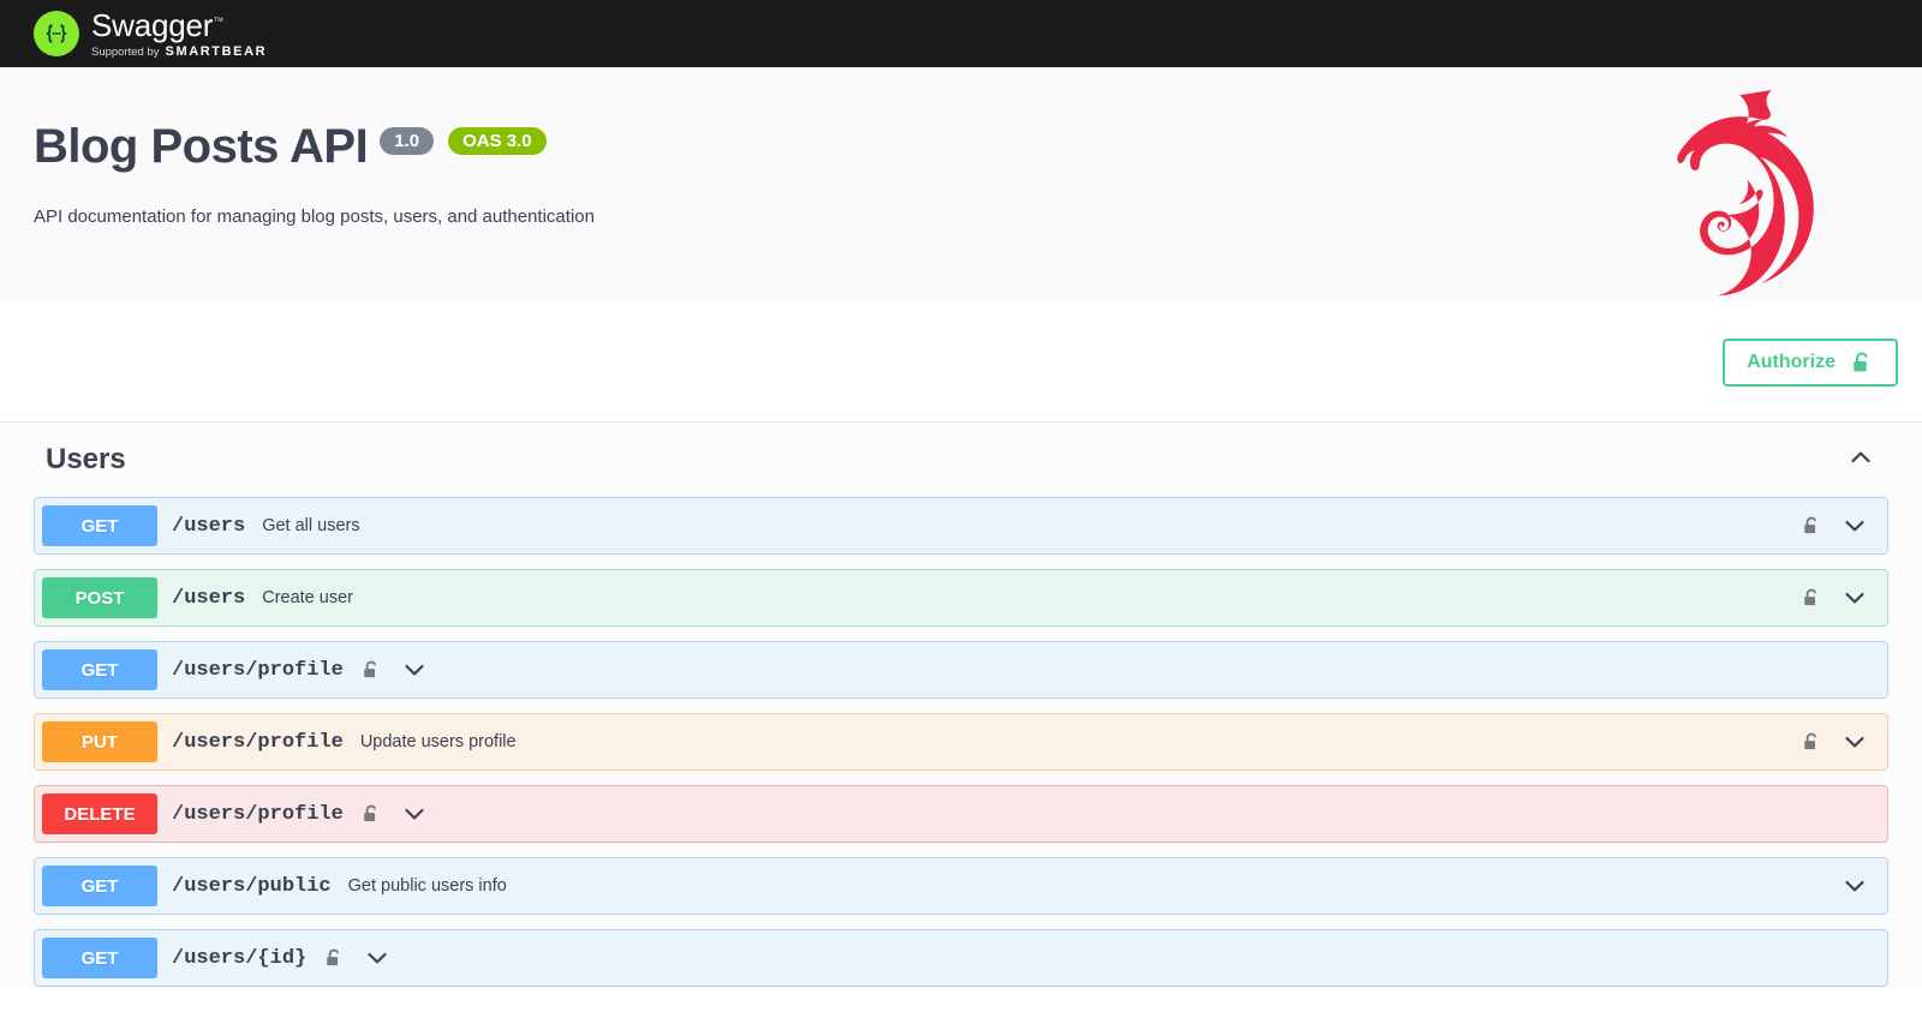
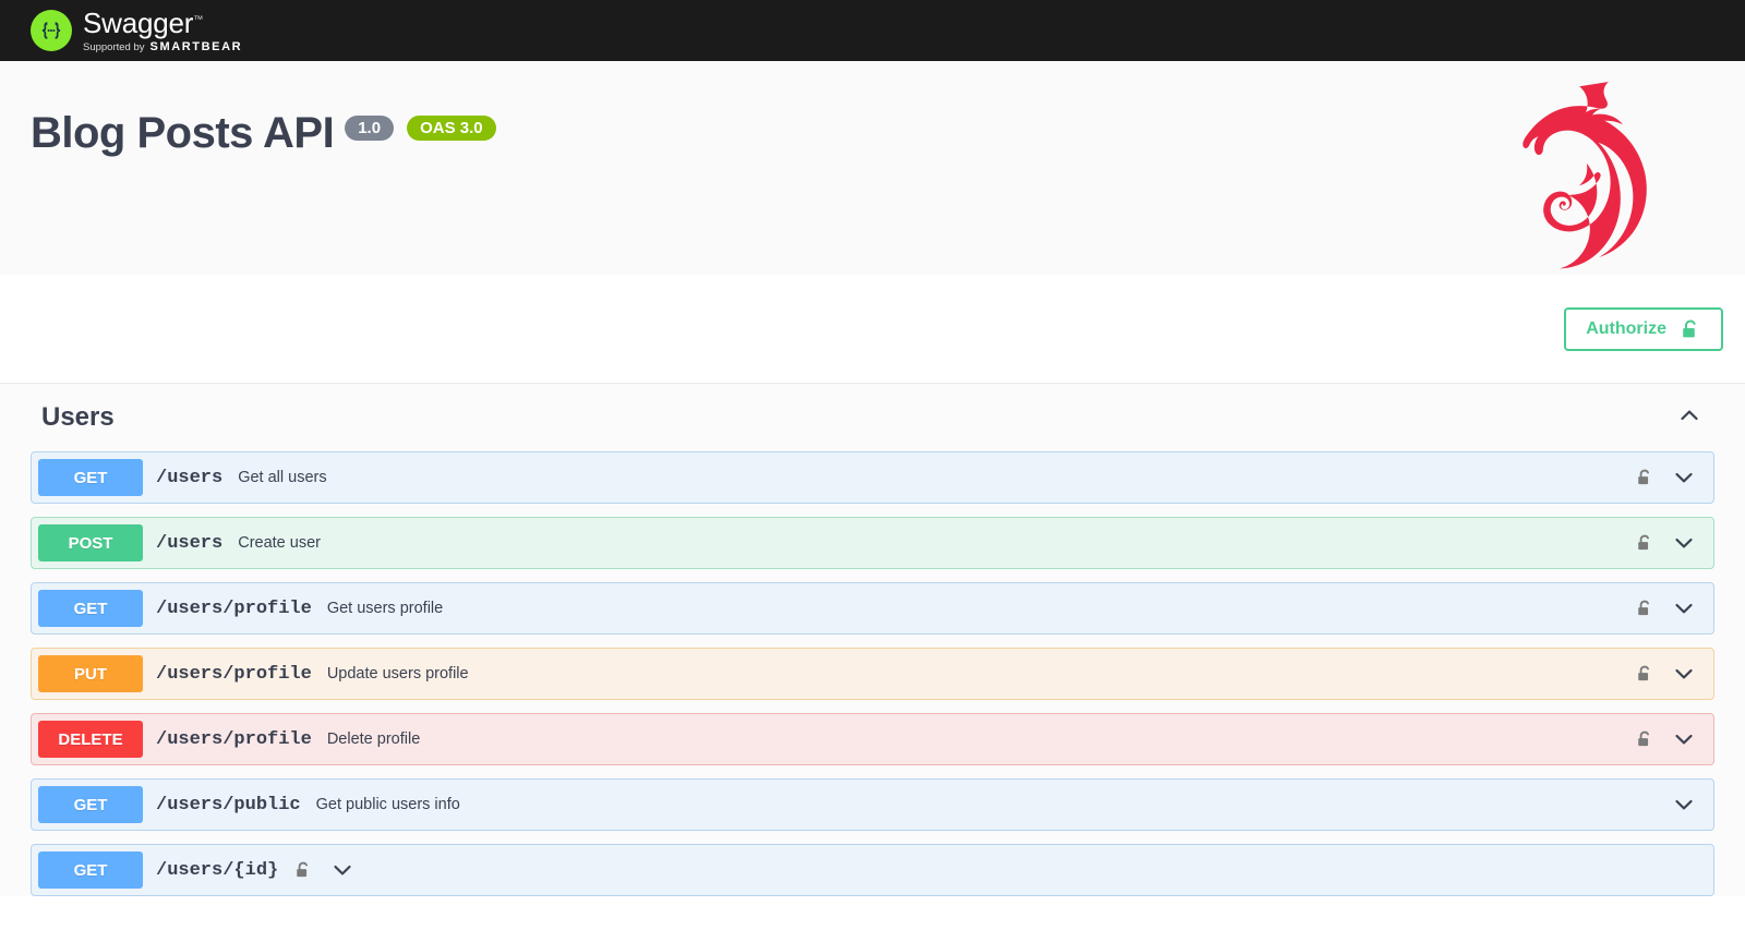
  Swagger™
  Supported by
  SMARTBEAR
  Blog Posts API
  1.0
  OAS 3.0
- API documentation for managing blog posts, users, and authentication
  Authorize
  Users
  GET
  /users
  Get all users
  POST
  /users
  Create user
  GET
  /users/profile
+ Get users profile
  PUT
  /users/profile
  Update users profile
  DELETE
  /users/profile
+ Delete profile
  GET
  /users/public
  Get public users info
  GET
  /users/{id}
